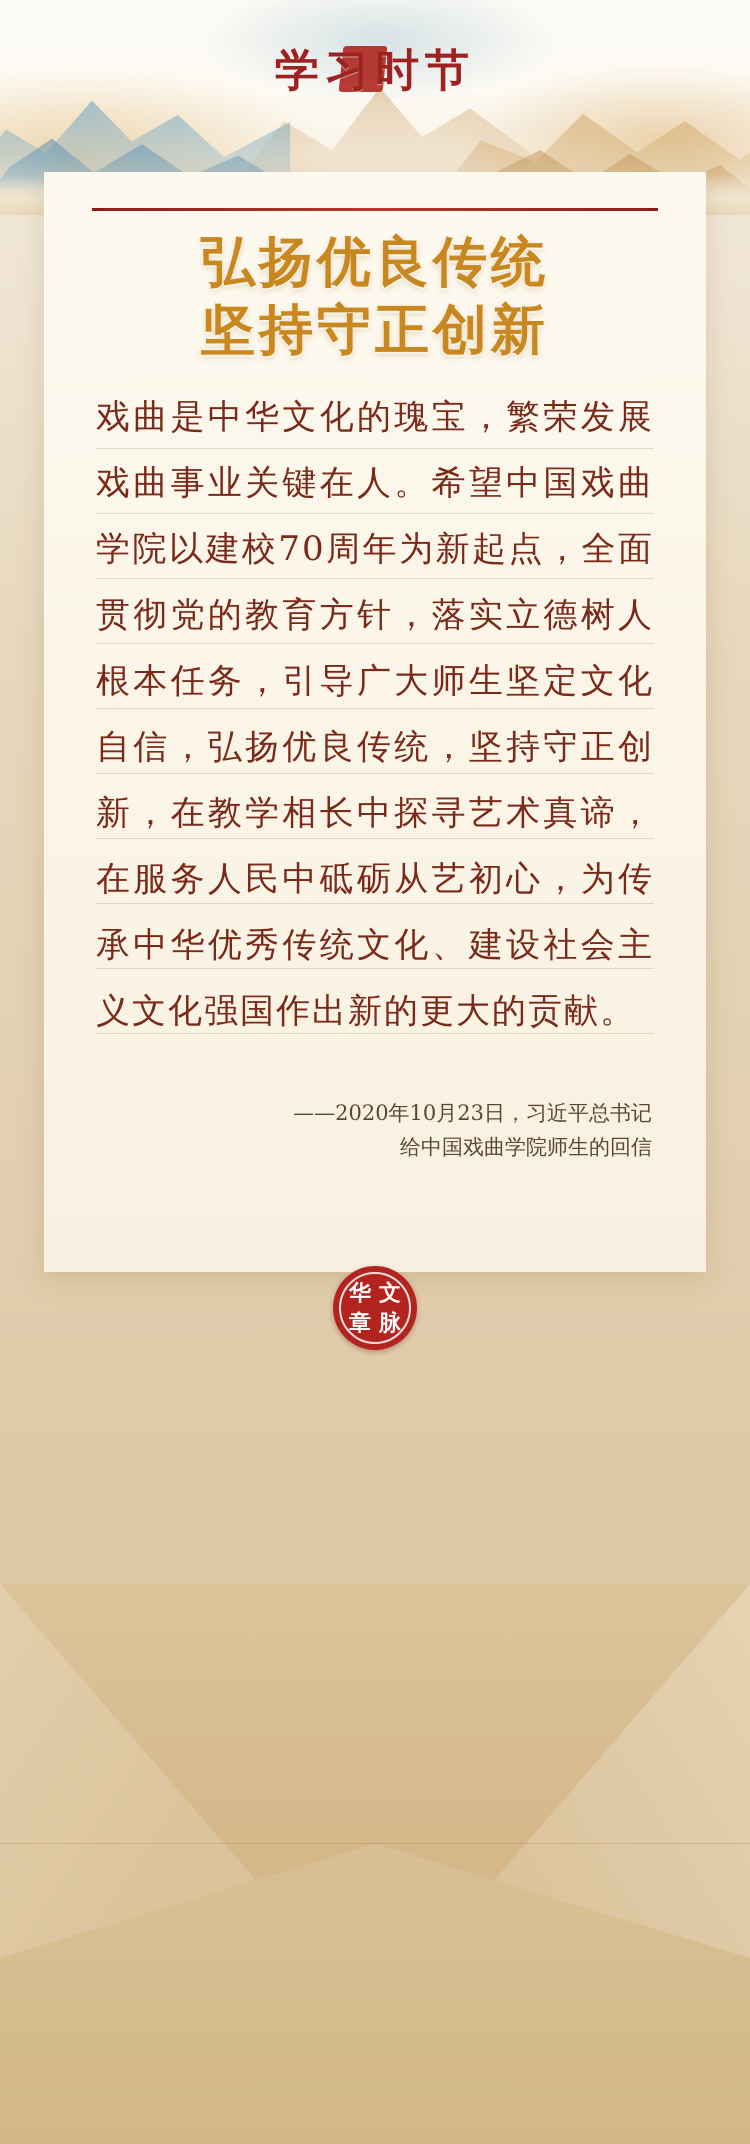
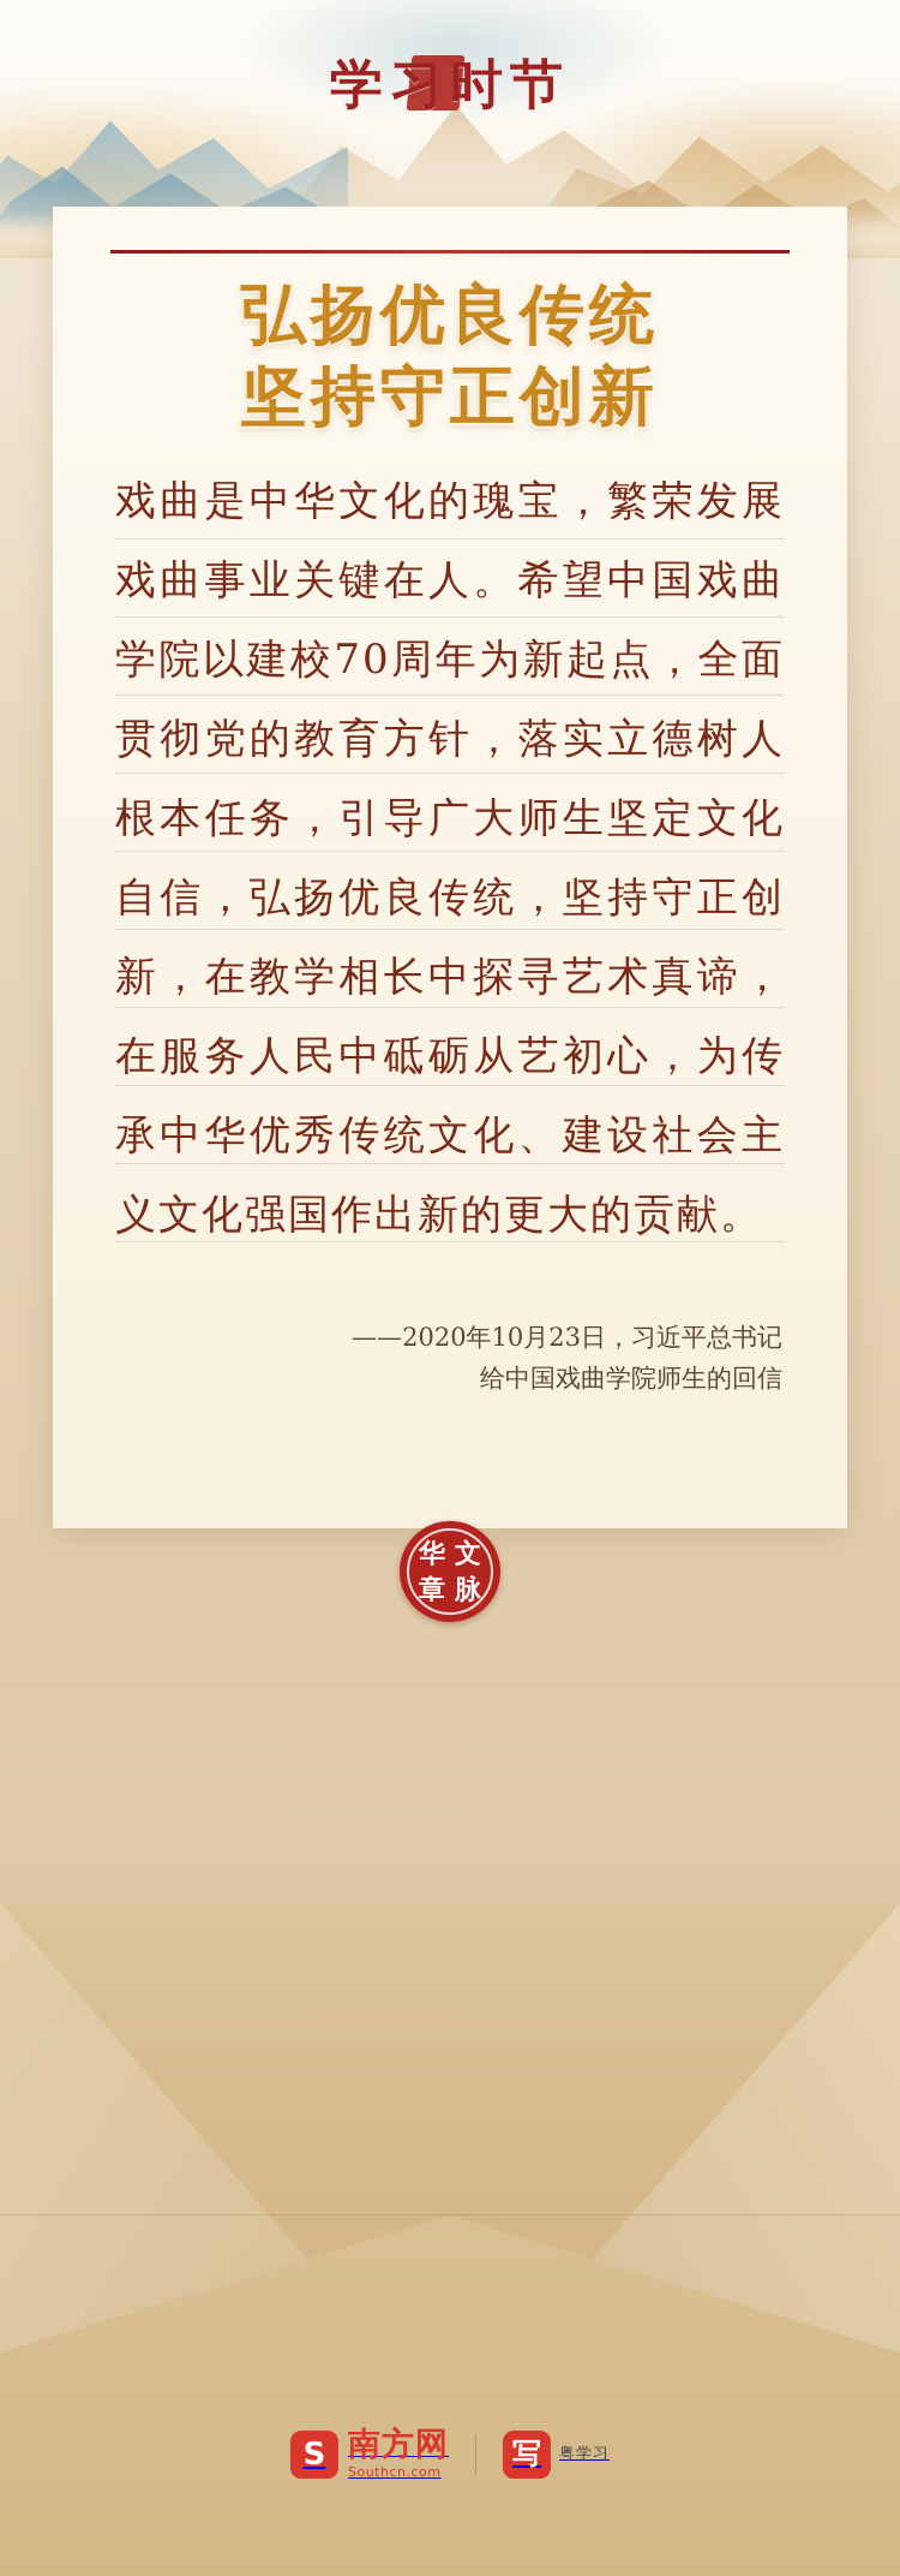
  学习时节
  弘扬优良传统
  坚持守正创新
  戏曲是中华文化的瑰宝，繁荣发展戏曲事业关键在人。希望中国戏曲学院以建校70周年为新起点，全面贯彻党的教育方针，落实立德树人根本任务，引导广大师生坚定文化自信，弘扬优良传统，坚持守正创新，在教学相长中探寻艺术真谛，在服务人民中砥砺从艺初心，为传承中华优秀传统文化、建设社会主义文化强国作出新的更大的贡献。
  ——2020年10月23日，习近平总书记
  给中国戏曲学院师生的回信
  华
  文
  章
  脉
+ S
+ 南方网
+ Southcn.com
+ 写
+ 粤学习
